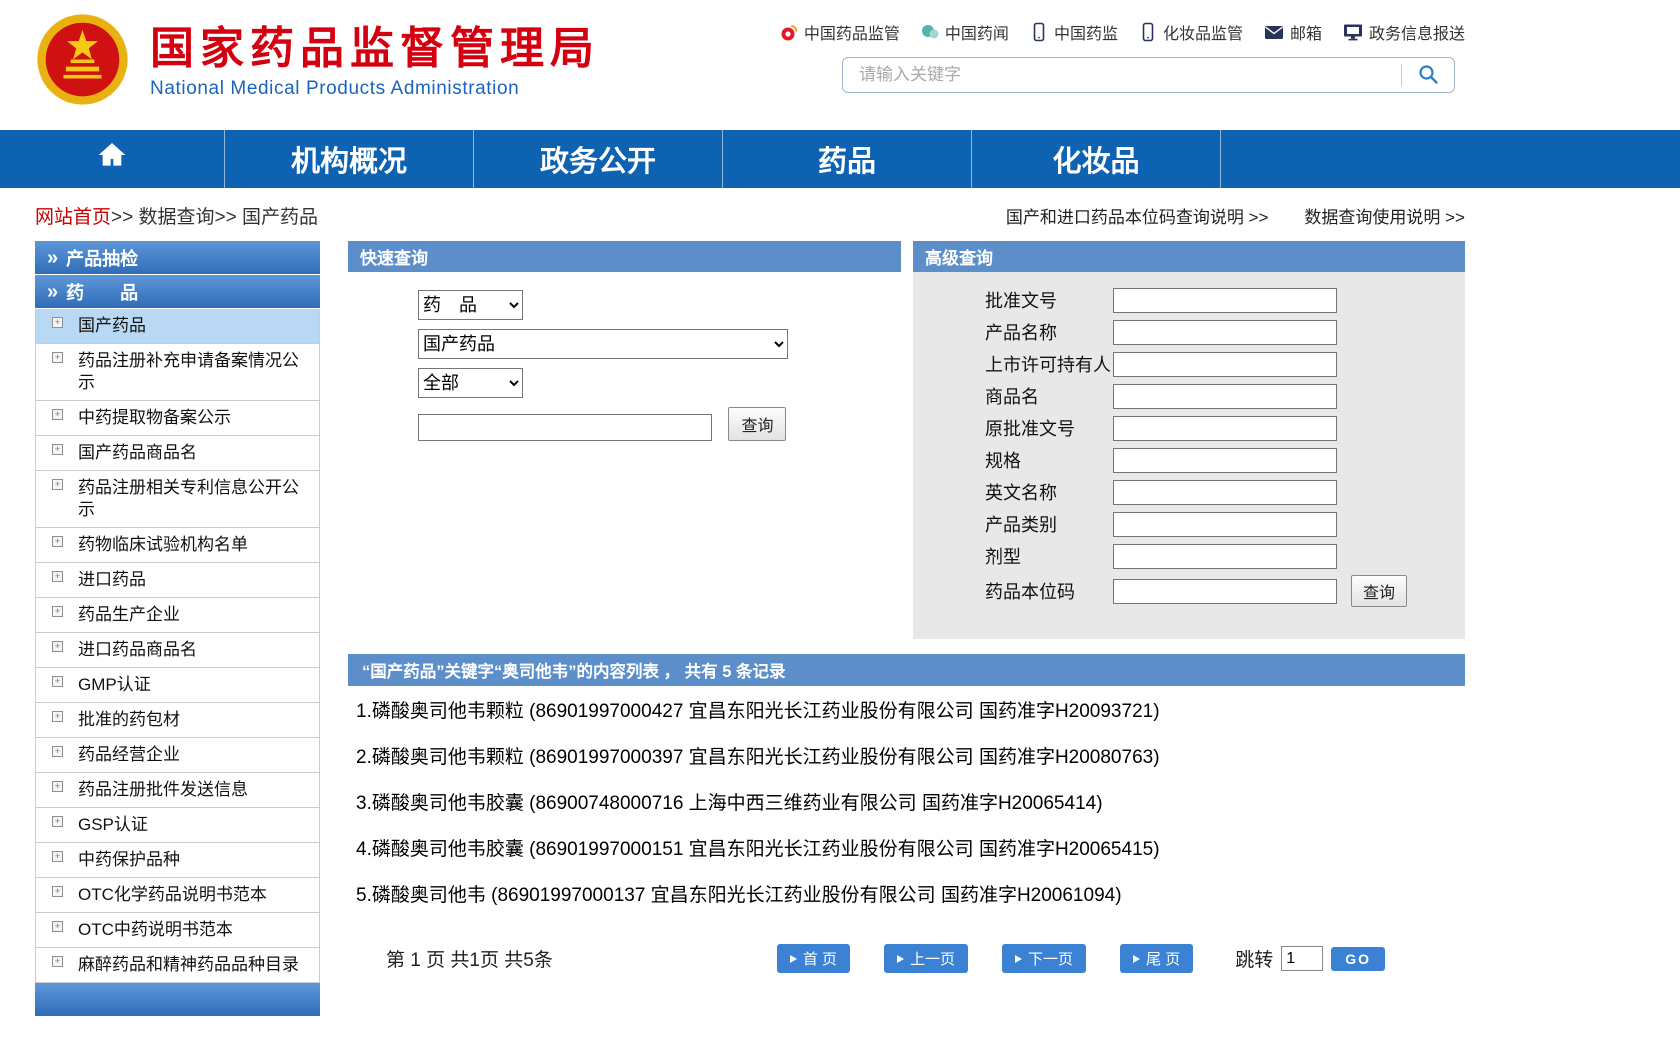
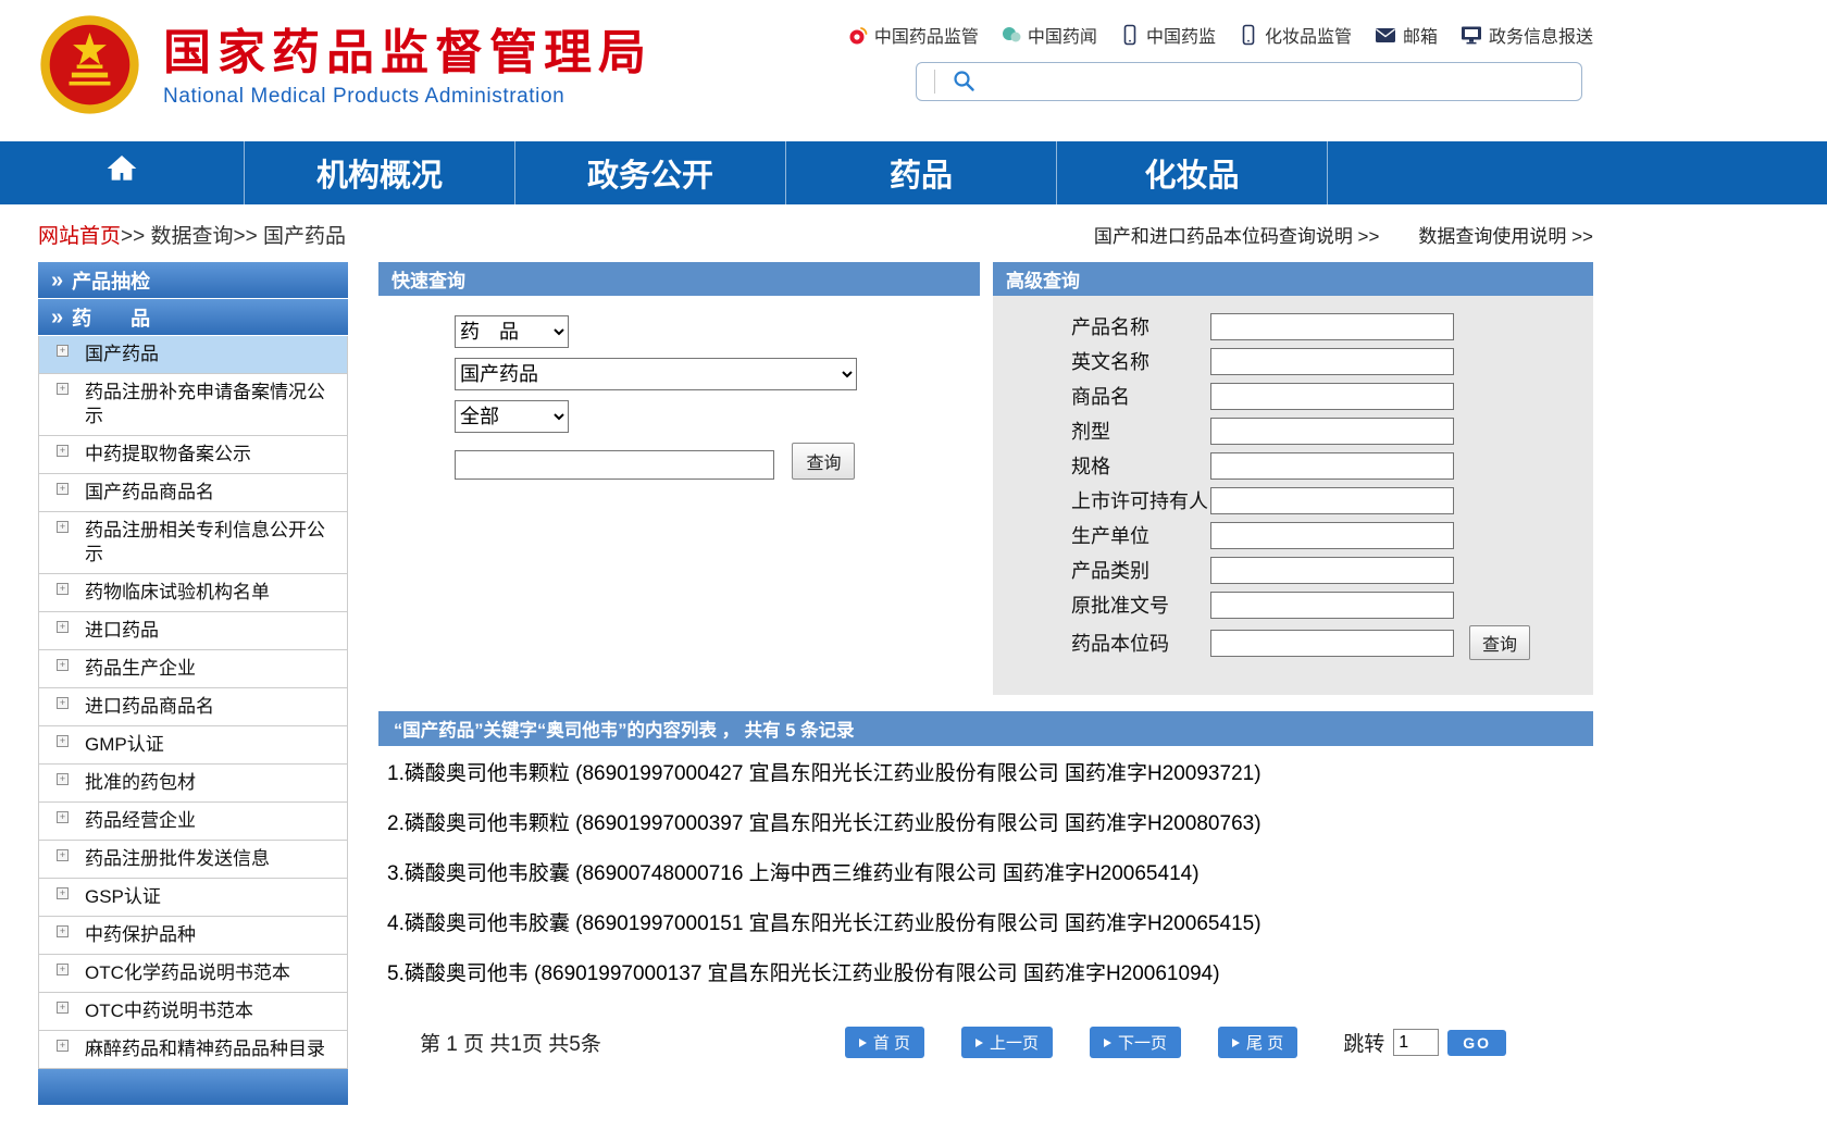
  国家药品监督管理局
  National Medical Products Administration
  中国药品监管
  中国药闻
  中国药监
  化妆品监管
  邮箱
  政务信息报送
- 请输入关键字
  机构概况
  政务公开
  药品
  化妆品
  网站首页>> 数据查询>> 国产药品
  国产和进口药品本位码查询说明 >>
  数据查询使用说明 >>
  »
  产品抽检
  »
  药 品
  +
  国产药品
  +
  药品注册补充申请备案情况公示
  +
  中药提取物备案公示
  +
  国产药品商品名
  +
  药品注册相关专利信息公开公示
  +
  药物临床试验机构名单
  +
  进口药品
  +
  药品生产企业
  +
  进口药品商品名
  +
  GMP认证
  +
  批准的药包材
  +
  药品经营企业
  +
  药品注册批件发送信息
  +
  GSP认证
  +
  中药保护品种
  +
  OTC化学药品说明书范本
  +
  OTC中药说明书范本
  +
  麻醉药品和精神药品品种目录
  快速查询
  药 品
  国产药品
  全部
  查询
  高级查询
- 批准文号
  产品名称
- 上市许可持有人
+ 英文名称
  商品名
- 原批准文号
+ 剂型
  规格
- 英文名称
+ 上市许可持有人
+ 生产单位
  产品类别
- 剂型
+ 原批准文号
  药品本位码
  查询
  “国产药品”关键字“奥司他韦”的内容列表 ， 共有 5 条记录
  1.磷酸奥司他韦颗粒 (86901997000427 宜昌东阳光长江药业股份有限公司 国药准字H20093721)
  2.磷酸奥司他韦颗粒 (86901997000397 宜昌东阳光长江药业股份有限公司 国药准字H20080763)
  3.磷酸奥司他韦胶囊 (86900748000716 上海中西三维药业有限公司 国药准字H20065414)
  4.磷酸奥司他韦胶囊 (86901997000151 宜昌东阳光长江药业股份有限公司 国药准字H20065415)
  5.磷酸奥司他韦 (86901997000137 宜昌东阳光长江药业股份有限公司 国药准字H20061094)
  第 1 页 共1页 共5条
  首 页
  上一页
  下一页
  尾 页
  跳转
  1
  GO
